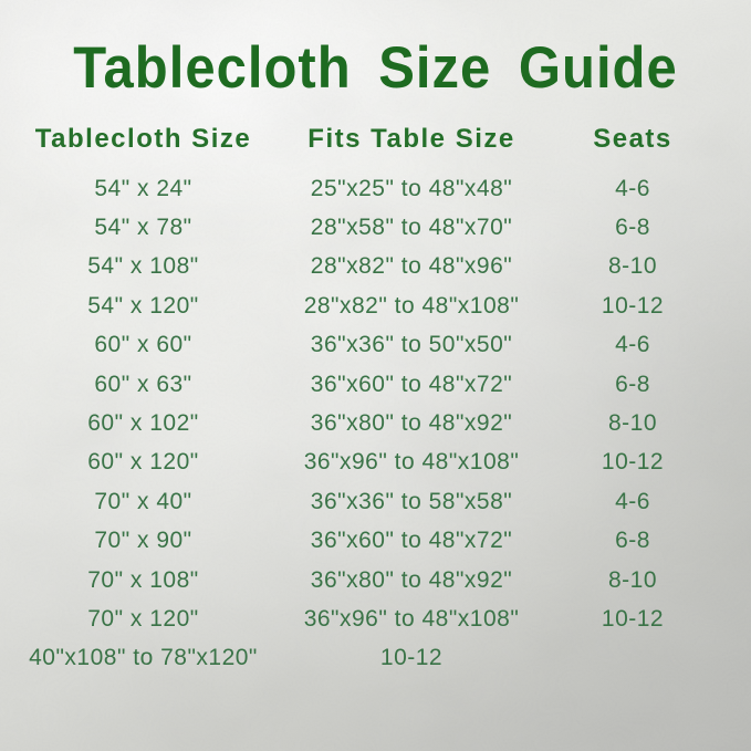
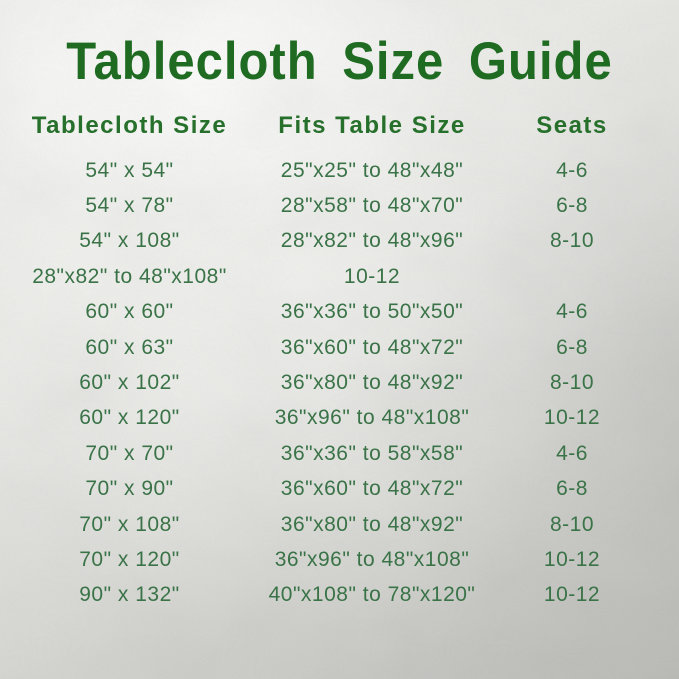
  Tablecloth Size Guide
  Tablecloth Size
  Fits Table Size
  Seats
- 54" x 24"
+ 54" x 54"
  25"x25" to 48"x48"
  4-6
  54" x 78"
  28"x58" to 48"x70"
  6-8
  54" x 108"
  28"x82" to 48"x96"
  8-10
- 54" x 120"
  28"x82" to 48"x108"
  10-12
  60" x 60"
  36"x36" to 50"x50"
  4-6
  60" x 63"
  36"x60" to 48"x72"
  6-8
  60" x 102"
  36"x80" to 48"x92"
  8-10
  60" x 120"
  36"x96" to 48"x108"
  10-12
- 70" x 40"
+ 70" x 70"
  36"x36" to 58"x58"
  4-6
  70" x 90"
  36"x60" to 48"x72"
  6-8
  70" x 108"
  36"x80" to 48"x92"
  8-10
  70" x 120"
  36"x96" to 48"x108"
  10-12
+ 90" x 132"
  40"x108" to 78"x120"
  10-12
